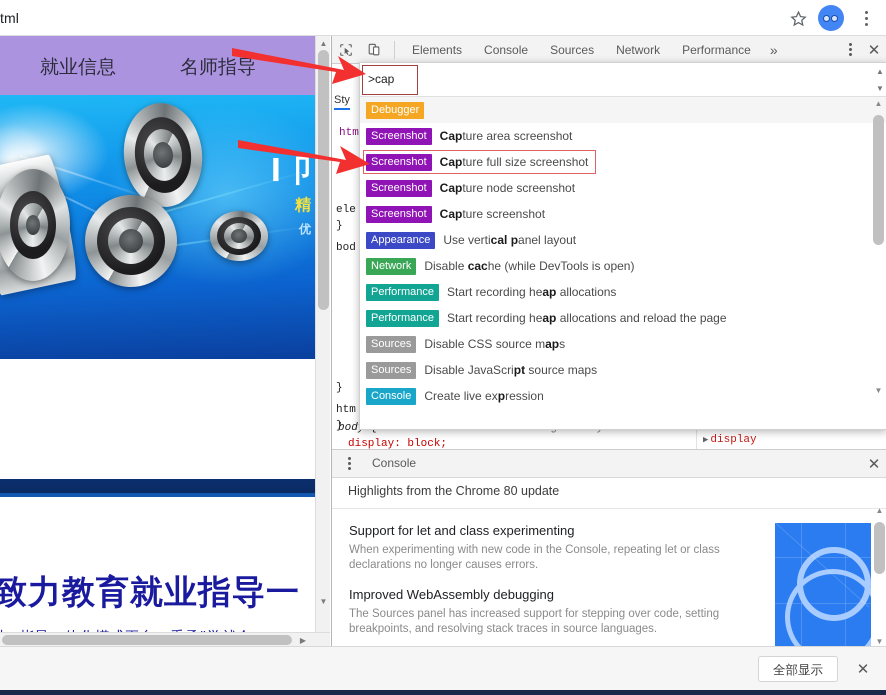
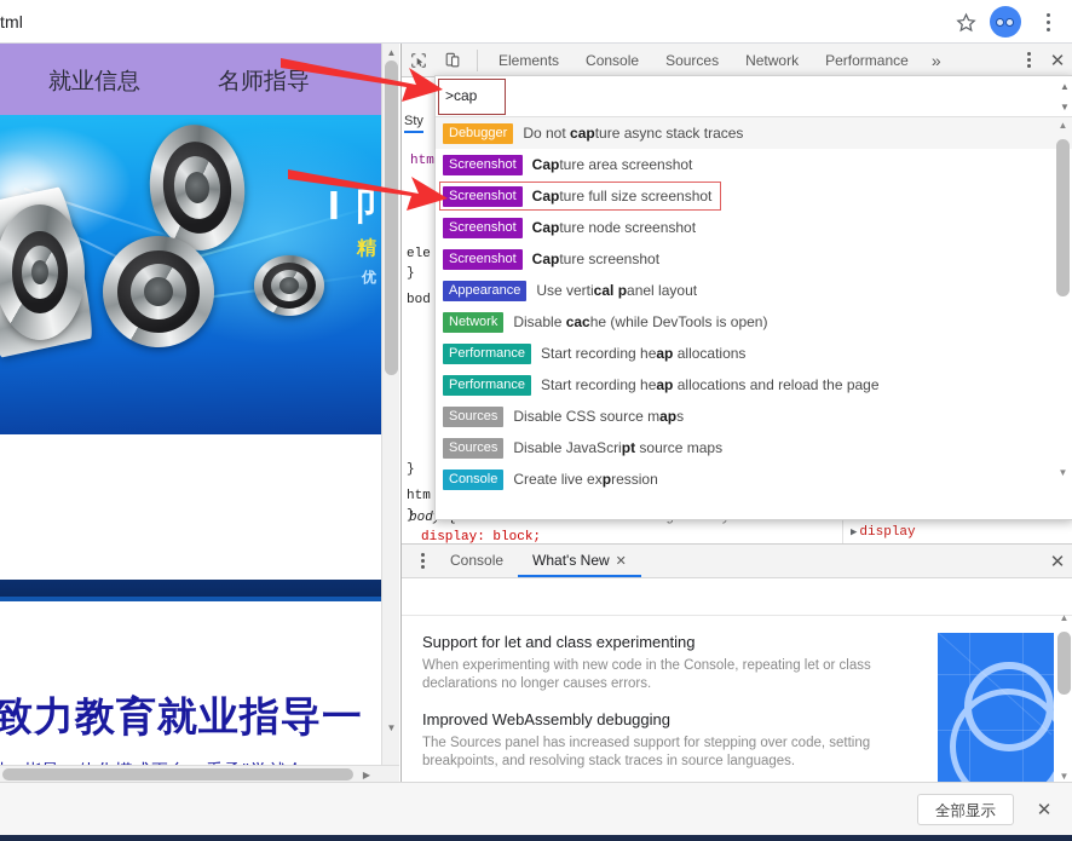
  tml
  就业信息
  名师指导
  l卩
  精
  优
  致力教育就业指导一
  ▲
  ▼
  ▶
  Elements
  Console
  Sources
  Network
  Performance
  »
  ✕
  htm
  Sty
  ele
  }
  bod
  }
  htm
  }
  display: block;
  ▶ display
  >cap
  ▲
  ▼
  Debugger
+ Do not capture async stack traces
  Screenshot
  Capture area screenshot
  Screenshot
  Capture full size screenshot
  Screenshot
  Capture node screenshot
  Screenshot
  Capture screenshot
  Appearance
  Use vertical panel layout
  Network
  Disable cache (while DevTools is open)
  Performance
  Start recording heap allocations
  Performance
  Start recording heap allocations and reload the page
  Sources
  Disable CSS source maps
  Sources
  Disable JavaScript source maps
  Console
  Create live expression
  ▲
  ▼
  Console
+ What's New ✕
  ✕
- Highlights from the Chrome 80 update
  Support for let and class experimenting
  When experimenting with new code in the Console, repeating let or class declarations no longer causes errors.
  Improved WebAssembly debugging
  The Sources panel has increased support for stepping over code, setting breakpoints, and resolving stack traces in source languages.
  ▲
  ▼
  全部显示
  ✕
